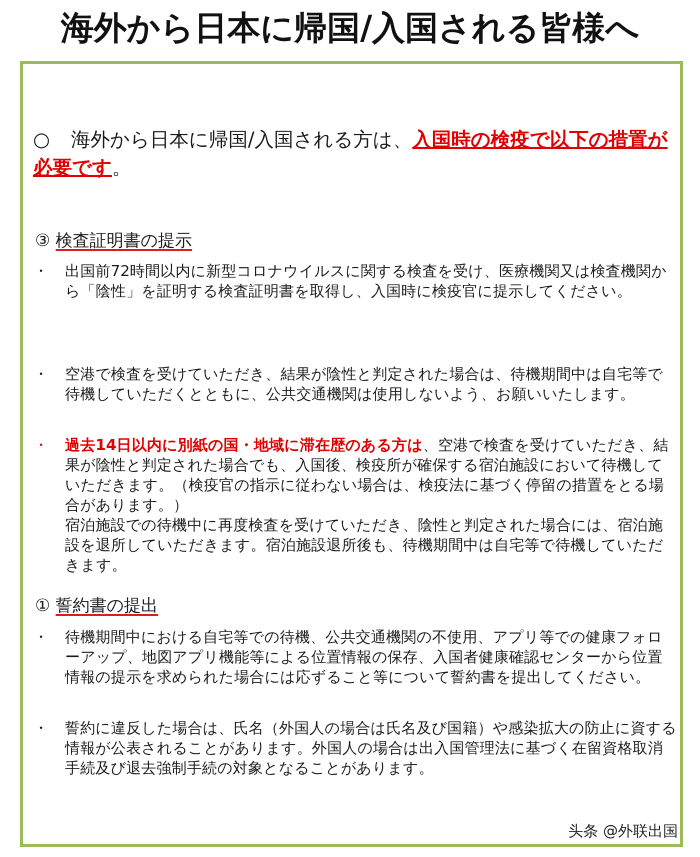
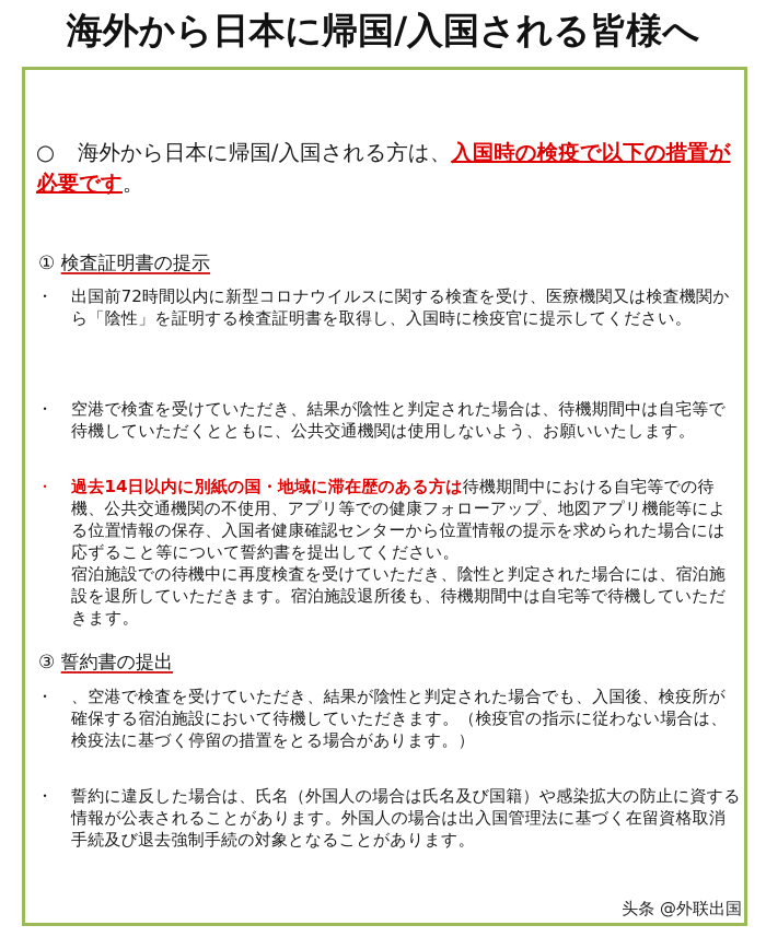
  海外から日本に帰国/入国される皆様へ
  ○ 海外から日本に帰国/入国される方は、入国時の検疫で以下の措置が必要です。
- ③ 検査証明書の提示
+ ① 検査証明書の提示
  ・
  出国前72時間以内に新型コロナウイルスに関する検査を受け、医療機関又は検査機関から「陰性」を証明する検査証明書を取得し、入国時に検疫官に提示してください。
  ・
  空港で検査を受けていただき、結果が陰性と判定された場合は、待機期間中は自宅等で待機していただくとともに、公共交通機関は使用しないよう、お願いいたします。
  ・
- 過去14日以内に別紙の国・地域に滞在歴のある方は、空港で検査を受けていただき、結果が陰性と判定された場合でも、入国後、検疫所が確保する宿泊施設において待機していただきます。（検疫官の指示に従わない場合は、検疫法に基づく停留の措置をとる場合があります。）
+ 過去14日以内に別紙の国・地域に滞在歴のある方は待機期間中における自宅等での待機、公共交通機関の不使用、アプリ等での健康フォローアップ、地図アプリ機能等による位置情報の保存、入国者健康確認センターから位置情報の提示を求められた場合には応ずること等について誓約書を提出してください。
  宿泊施設での待機中に再度検査を受けていただき、陰性と判定された場合には、宿泊施設を退所していただきます。宿泊施設退所後も、待機期間中は自宅等で待機していただきます。
- ① 誓約書の提出
+ ③ 誓約書の提出
  ・
- 待機期間中における自宅等での待機、公共交通機関の不使用、アプリ等での健康フォローアップ、地図アプリ機能等による位置情報の保存、入国者健康確認センターから位置情報の提示を求められた場合には応ずること等について誓約書を提出してください。
+ 、空港で検査を受けていただき、結果が陰性と判定された場合でも、入国後、検疫所が確保する宿泊施設において待機していただきます。（検疫官の指示に従わない場合は、検疫法に基づく停留の措置をとる場合があります。）
  ・
  誓約に違反した場合は、氏名（外国人の場合は氏名及び国籍）や感染拡大の防止に資する情報が公表されることがあります。外国人の場合は出入国管理法に基づく在留資格取消手続及び退去強制手続の対象となることがあります。
  头条 @外联出国
